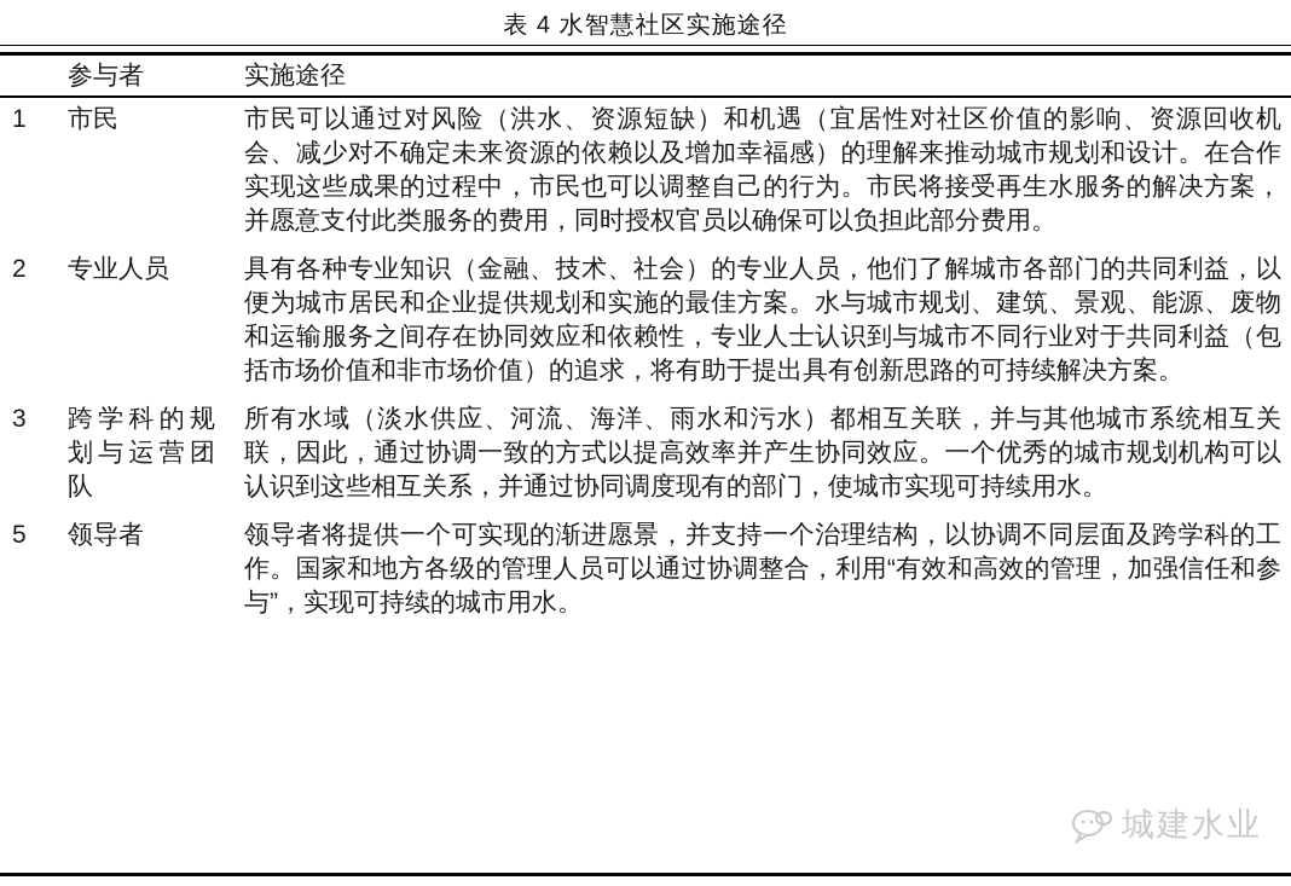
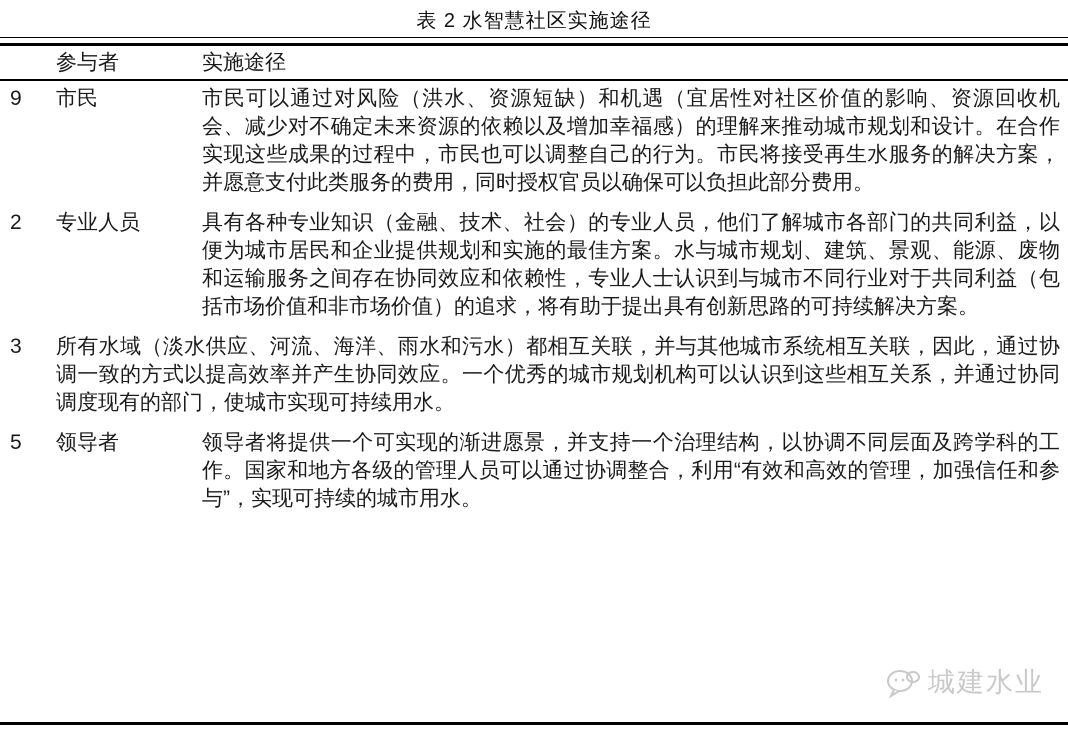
- 表 4 水智慧社区实施途径
+ 表 2 水智慧社区实施途径
  参与者
  实施途径
- 1
+ 9
  市民
  市民可以通过对风险（洪水、资源短缺）和机遇（宜居性对社区价值的影响、资源回收机会、减少对不确定未来资源的依赖以及增加幸福感）的理解来推动城市规划和设计。在合作实现这些成果的过程中，市民也可以调整自己的行为。市民将接受再生水服务的解决方案，并愿意支付此类服务的费用，同时授权官员以确保可以负担此部分费用。
  2
  专业人员
  具有各种专业知识（金融、技术、社会）的专业人员，他们了解城市各部门的共同利益，以便为城市居民和企业提供规划和实施的最佳方案。水与城市规划、建筑、景观、能源、废物和运输服务之间存在协同效应和依赖性，专业人士认识到与城市不同行业对于共同利益（包括市场价值和非市场价值）的追求，将有助于提出具有创新思路的可持续解决方案。
  3
- 跨学科的规划与运营团队
  所有水域（淡水供应、河流、海洋、雨水和污水）都相互关联，并与其他城市系统相互关联，因此，通过协调一致的方式以提高效率并产生协同效应。一个优秀的城市规划机构可以认识到这些相互关系，并通过协同调度现有的部门，使城市实现可持续用水。
  5
  领导者
  领导者将提供一个可实现的渐进愿景，并支持一个治理结构，以协调不同层面及跨学科的工作。国家和地方各级的管理人员可以通过协调整合，利用“有效和高效的管理，加强信任和参与”，实现可持续的城市用水。
  城建水业
